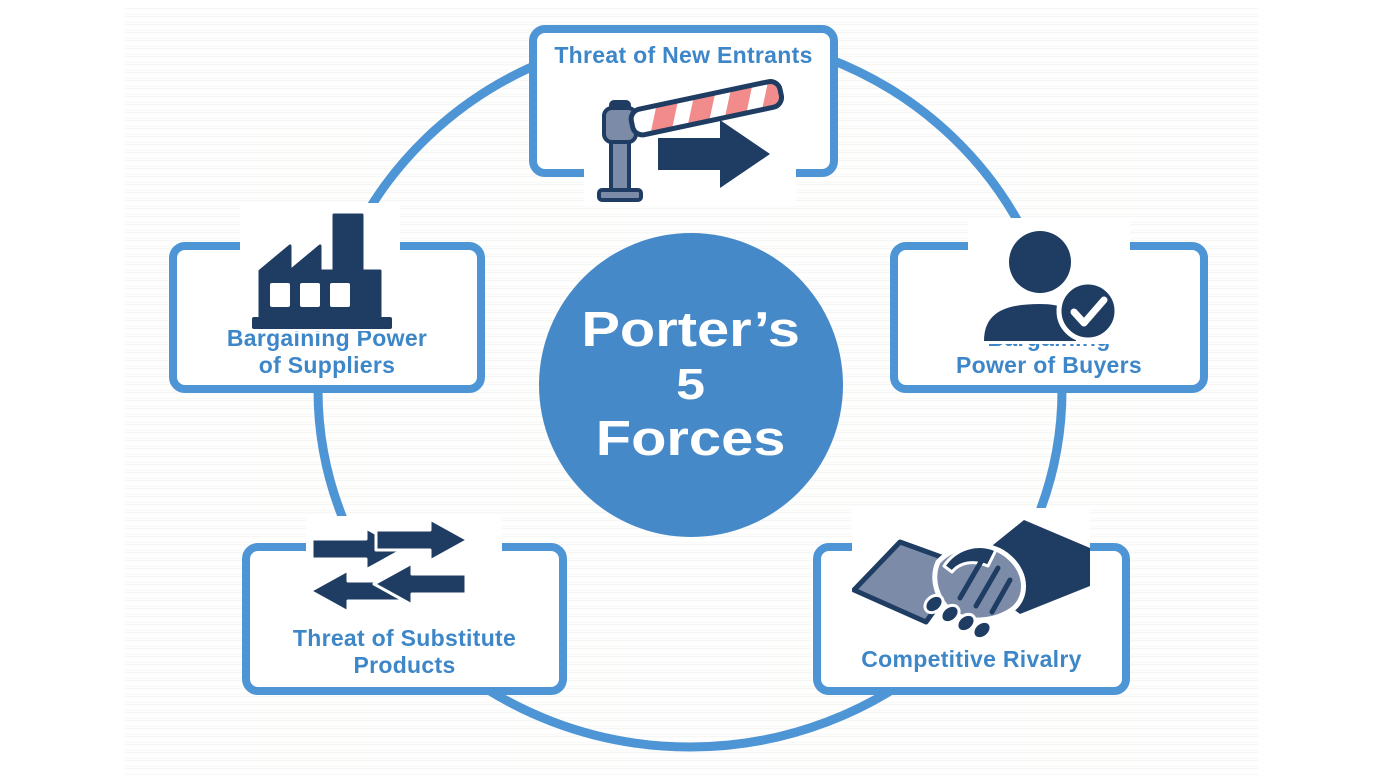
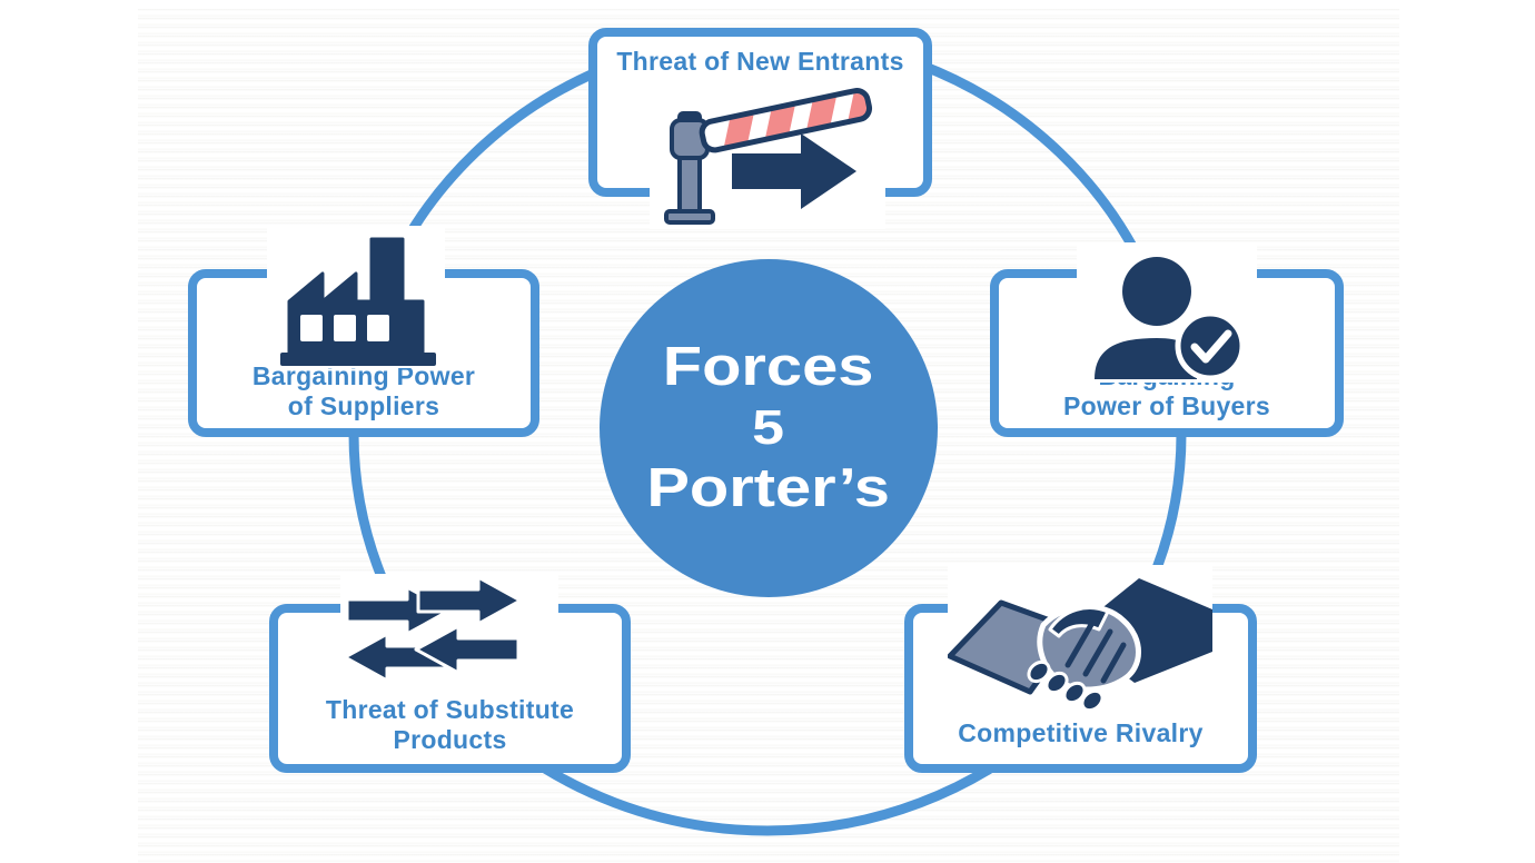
  Threat of New Entrants
  Bargaining Power
  of Suppliers
  Power of Buyers
  Threat of Substitute
  Products
  Competitive Rivalry
- Porter’s
+ Forces
  5
- Forces
+ Porter’s
